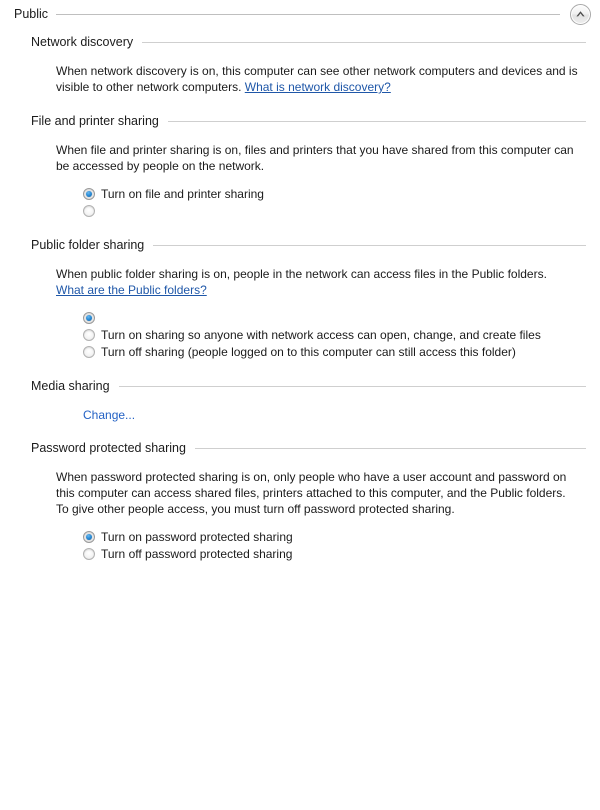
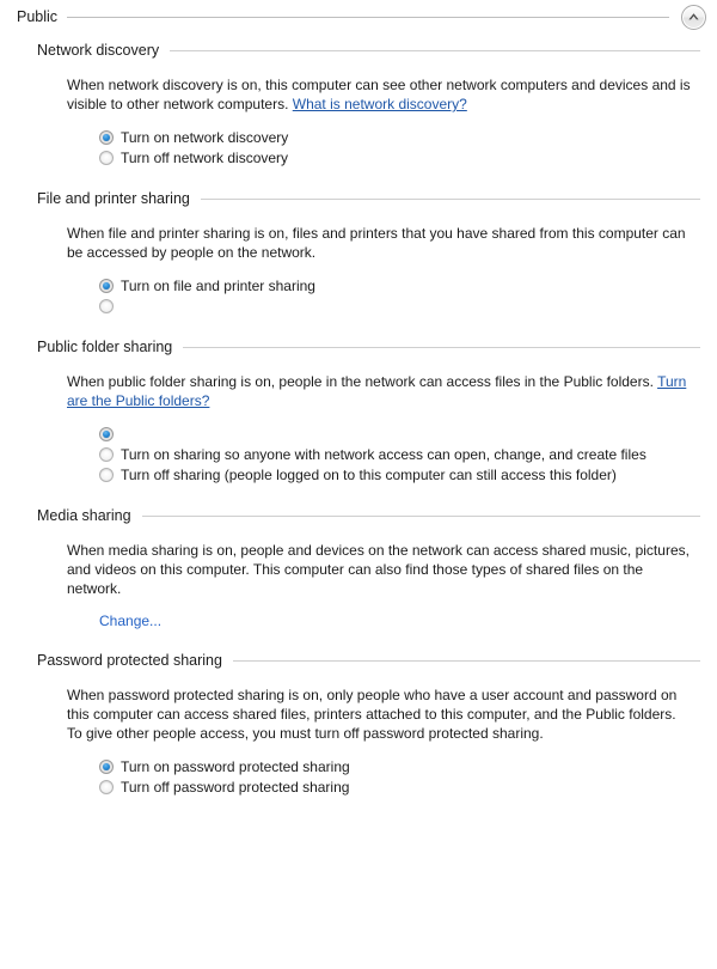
  Public
  Network discovery
  When network discovery is on, this computer can see other network computers and devices and is visible to other network computers. What is network discovery?
+ Turn on network discovery
+ Turn off network discovery
  File and printer sharing
  When file and printer sharing is on, files and printers that you have shared from this computer can be accessed by people on the network.
  Turn on file and printer sharing
  Public folder sharing
- When public folder sharing is on, people in the network can access files in the Public folders. What are the Public folders?
+ When public folder sharing is on, people in the network can access files in the Public folders. Turn are the Public folders?
  Turn on sharing so anyone with network access can open, change, and create files
  Turn off sharing (people logged on to this computer can still access this folder)
  Media sharing
+ When media sharing is on, people and devices on the network can access shared music, pictures, and videos on this computer. This computer can also find those types of shared files on the network.
  Change...
  Password protected sharing
  When password protected sharing is on, only people who have a user account and password on this computer can access shared files, printers attached to this computer, and the Public folders. To give other people access, you must turn off password protected sharing.
  Turn on password protected sharing
  Turn off password protected sharing
